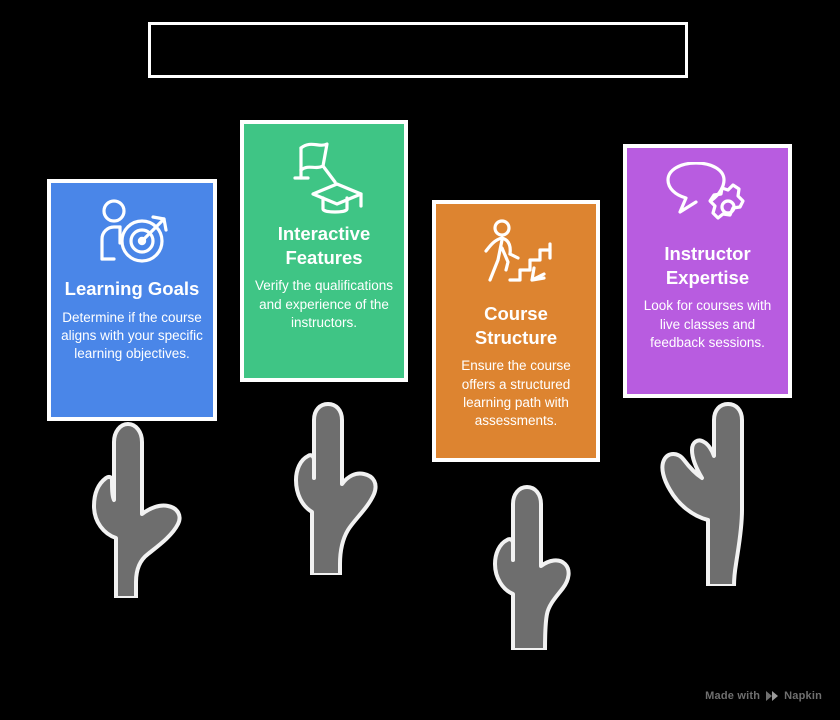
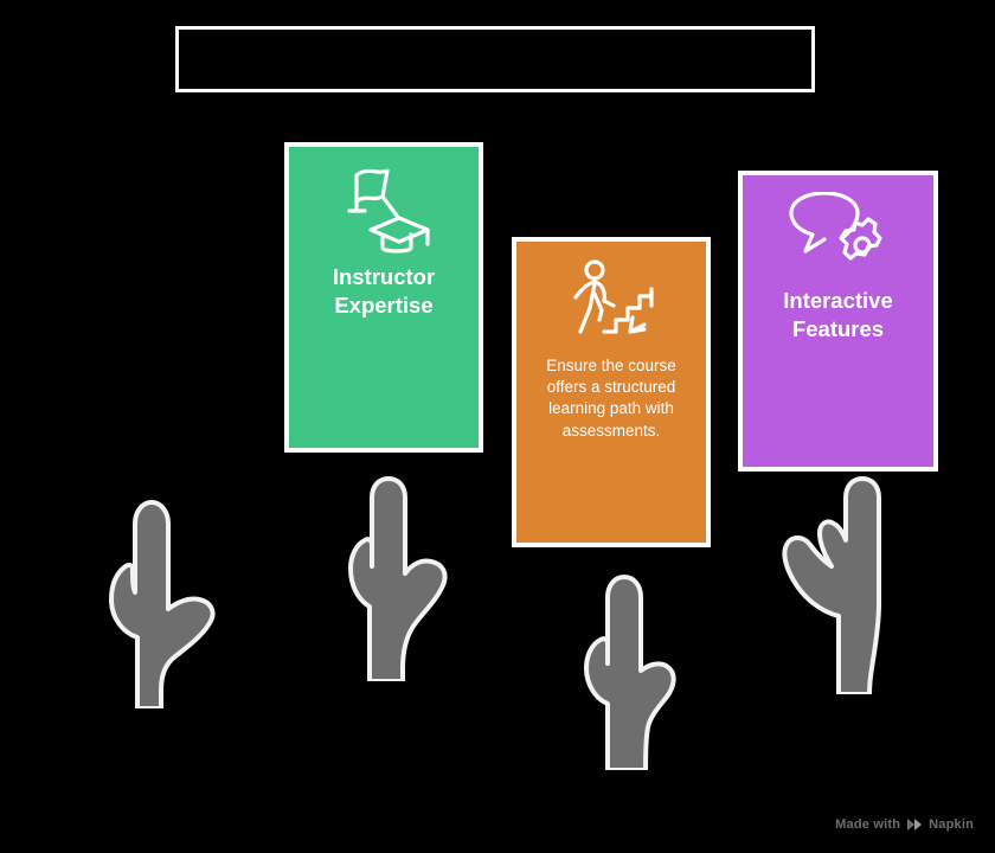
- Learning Goals
- Determine if the course aligns with your specific learning objectives.
- Interactive Features
+ Instructor Expertise
- Verify the qualifications and experience of the instructors.
- Course Structure
  Ensure the course offers a structured learning path with assessments.
- Instructor Expertise
+ Interactive Features
- Look for courses with live classes and feedback sessions.
  Made with
  Napkin
